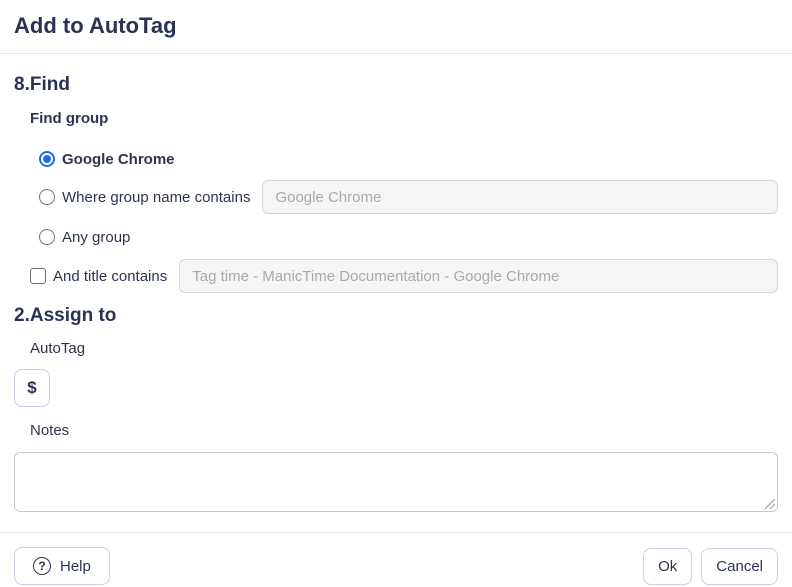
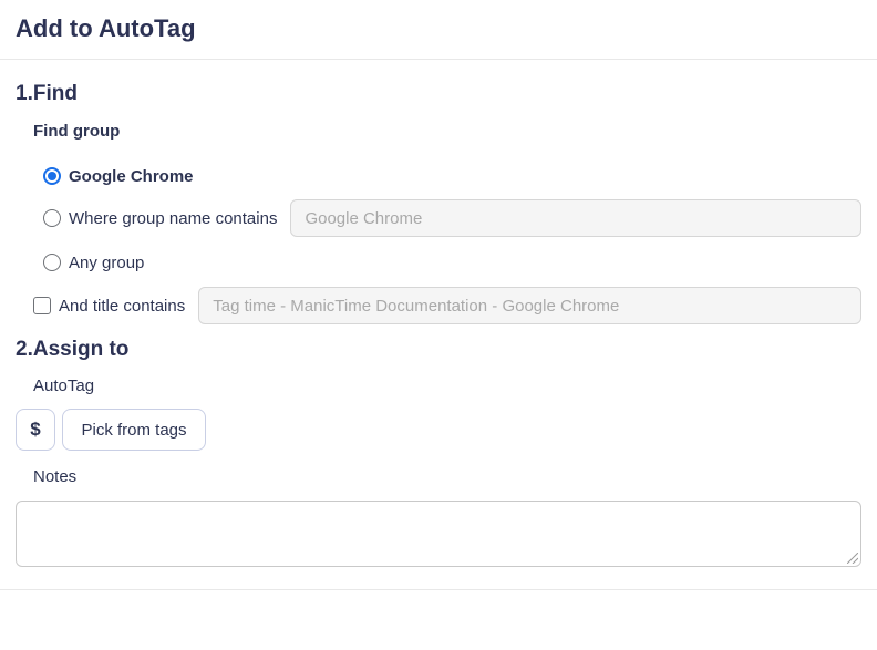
  Add to AutoTag
- 8.Find
+ 1.Find
  Find group
  Google Chrome
  Where group name contains
  Google Chrome
  Any group
  And title contains
  Tag time - ManicTime Documentation - Google Chrome
  2.Assign to
  AutoTag
  $
+ Pick from tags
  Notes
- ?
- Help
- Ok
- Cancel
